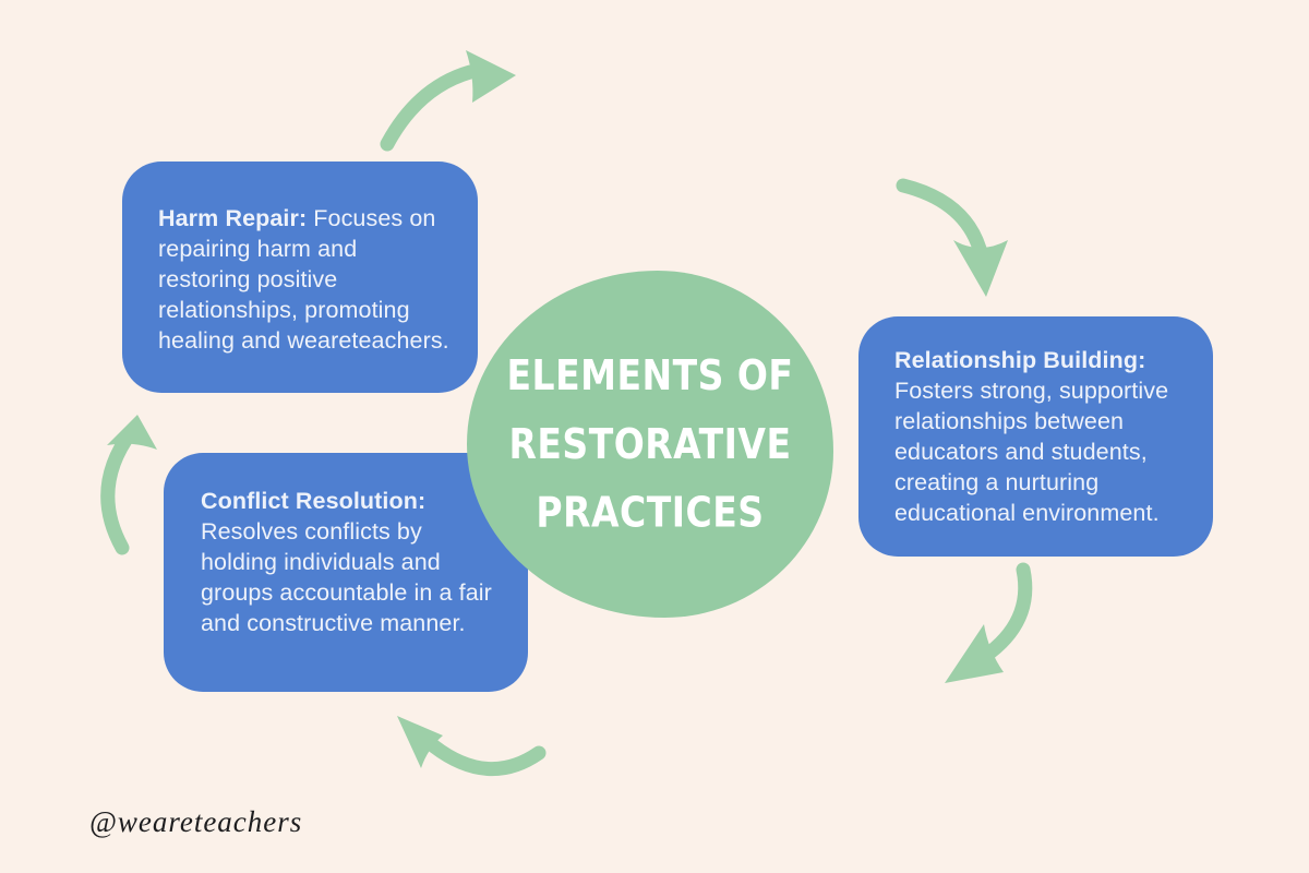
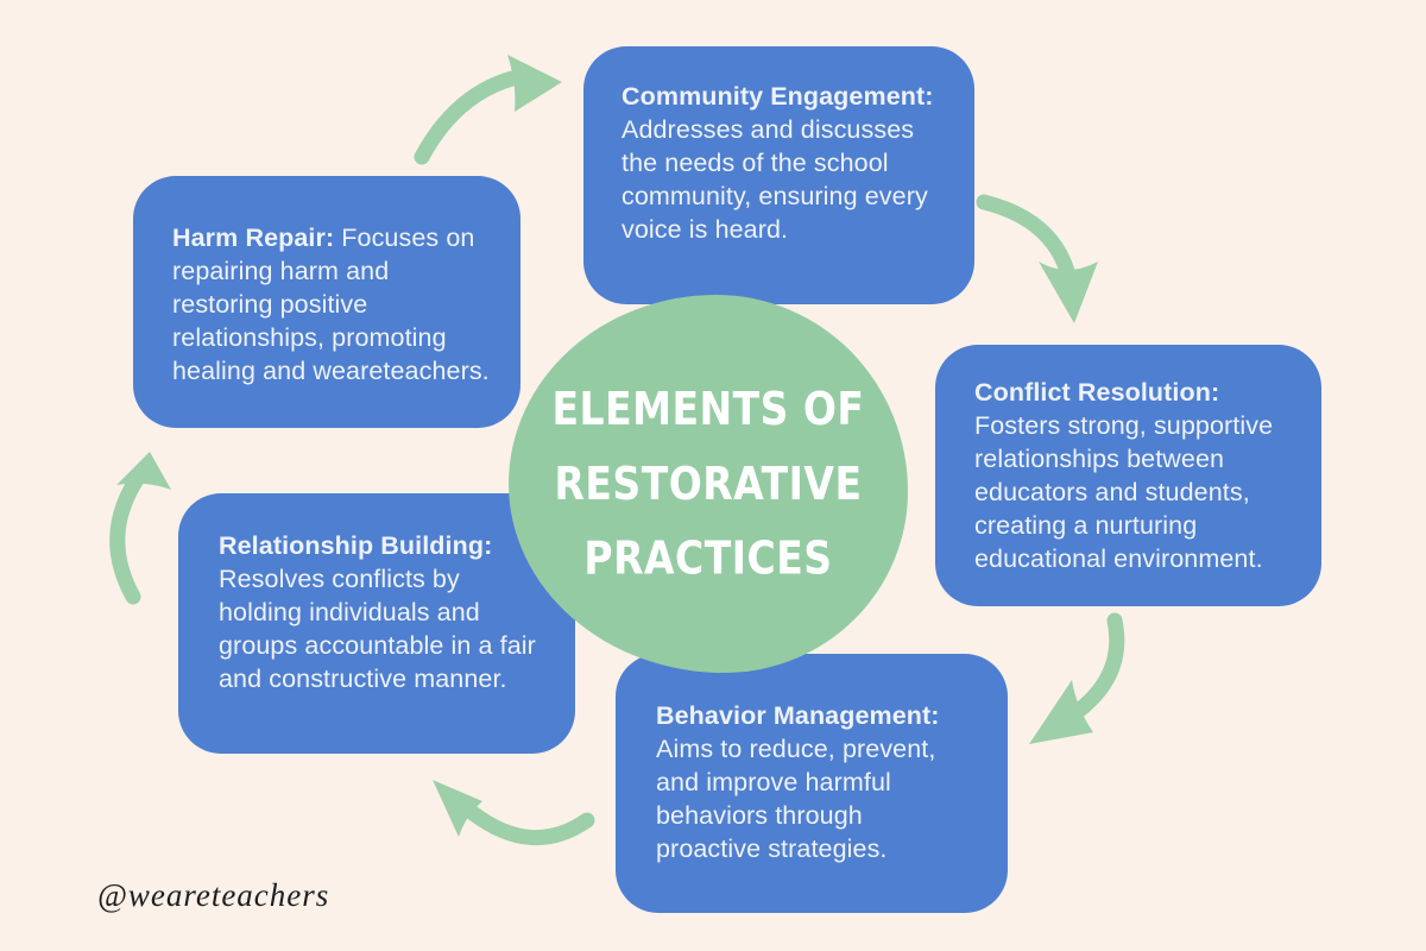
+ Community Engagement: Addresses and discusses the needs of the school community, ensuring every voice is heard.
- Relationship Building: Fosters strong, supportive relationships between educators and students, creating a nurturing educational environment.
+ Conflict Resolution: Fosters strong, supportive relationships between educators and students, creating a nurturing educational environment.
+ Behavior Management: Aims to reduce, prevent, and improve harmful behaviors through proactive strategies.
- Conflict Resolution: Resolves conflicts by holding individuals and groups accountable in a fair and constructive manner.
+ Relationship Building: Resolves conflicts by holding individuals and groups accountable in a fair and constructive manner.
  Harm Repair: Focuses on repairing harm and restoring positive relationships, promoting healing and weareteachers.
  ELEMENTS OF
  RESTORATIVE
  PRACTICES
  @weareteachers
